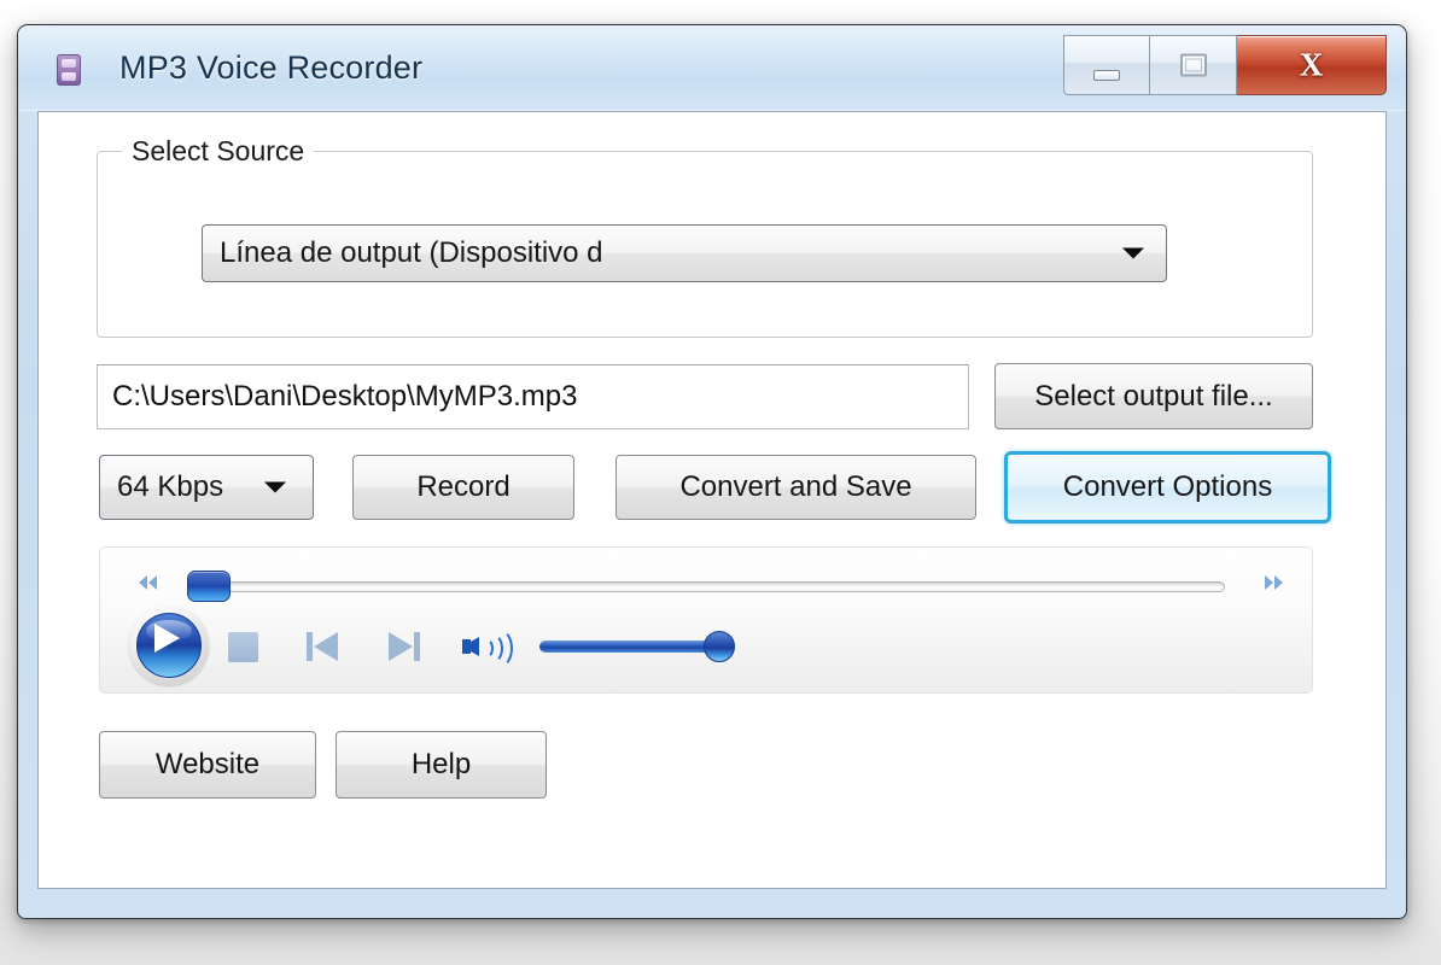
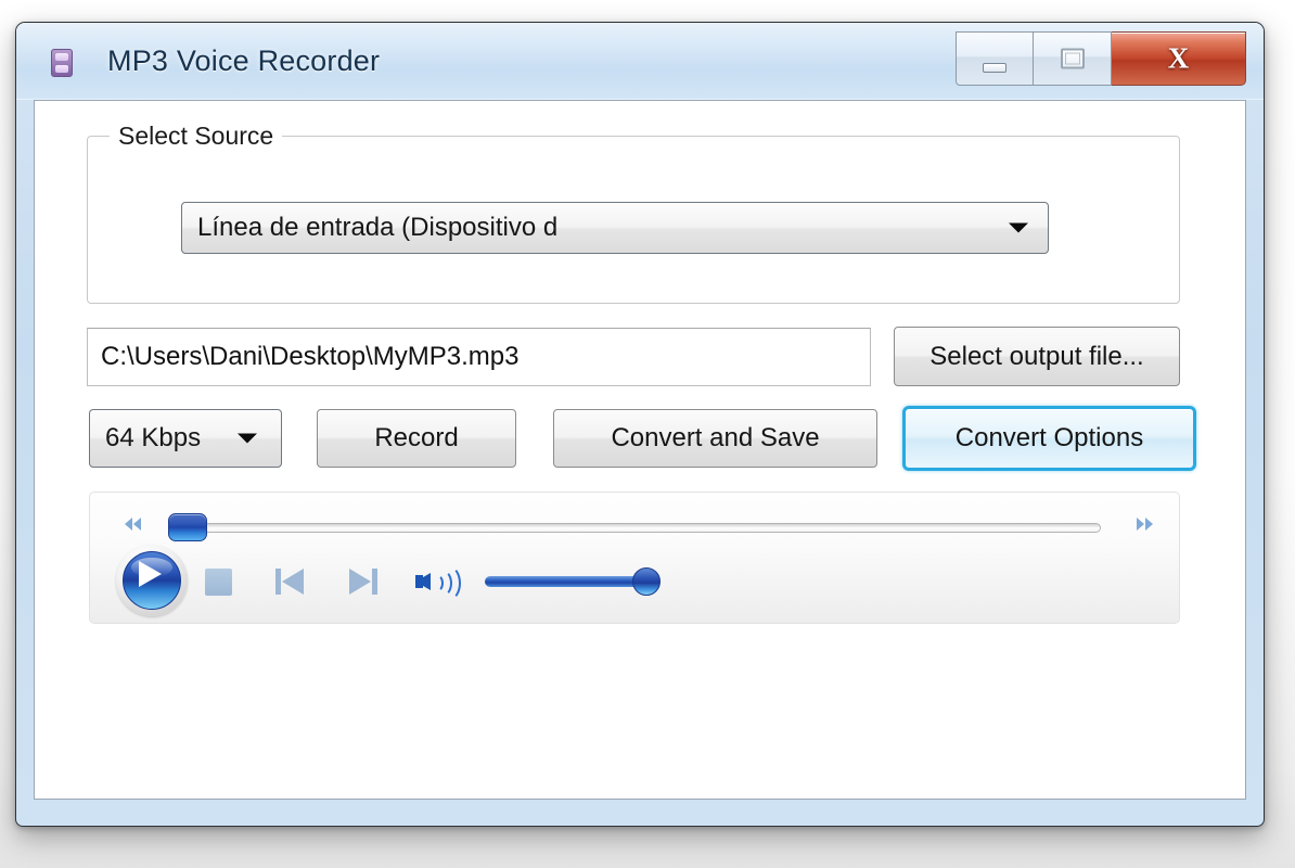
  MP3 Voice Recorder
  X
  Select Source
- Línea de output (Dispositivo d
+ Línea de entrada (Dispositivo d
  C:\Users\Dani\Desktop\MyMP3.mp3
  Select output file...
  64 Kbps
  Record
  Convert and Save
  Convert Options
- Website
- Help
